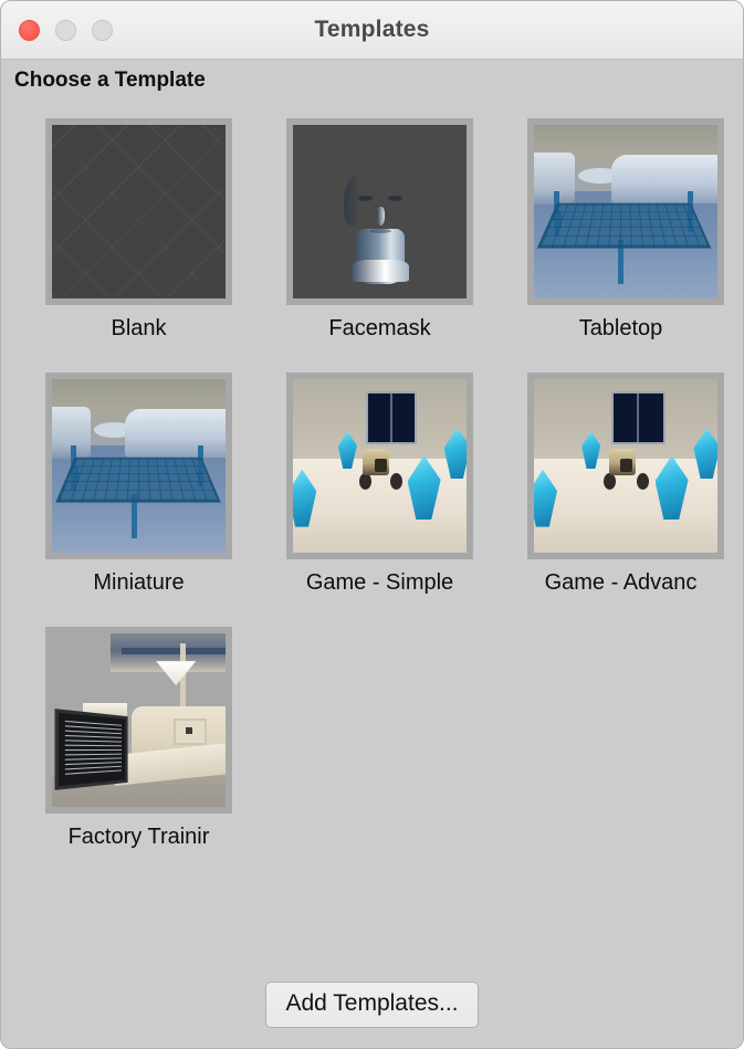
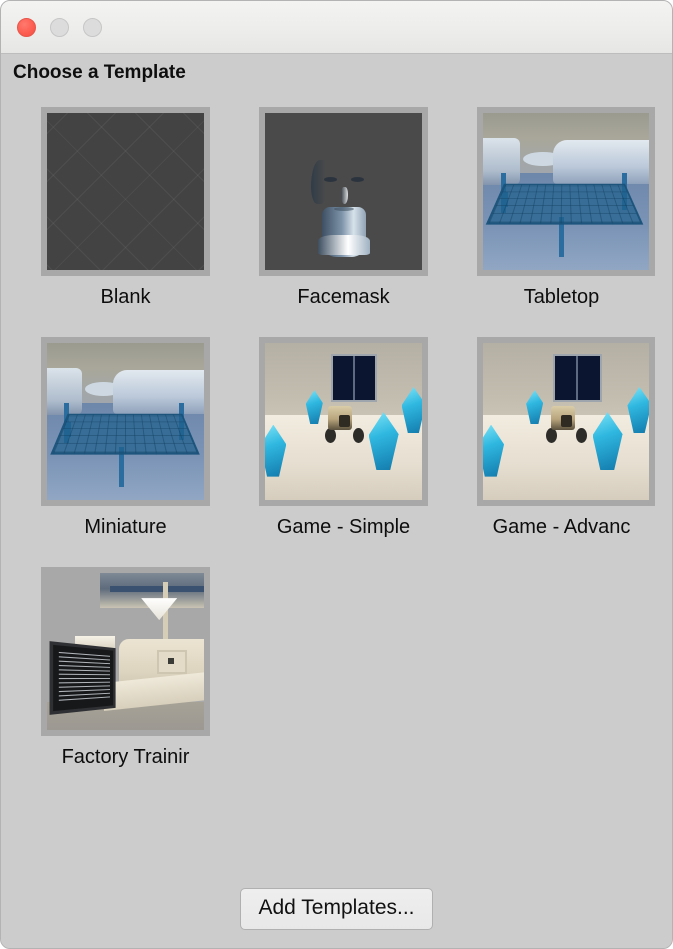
- Templates
  Choose a Template
  Blank
  Facemask
  Tabletop
  Miniature
  Game - Simple
  Game - Advanc
  Factory Trainir
  Add Templates...
